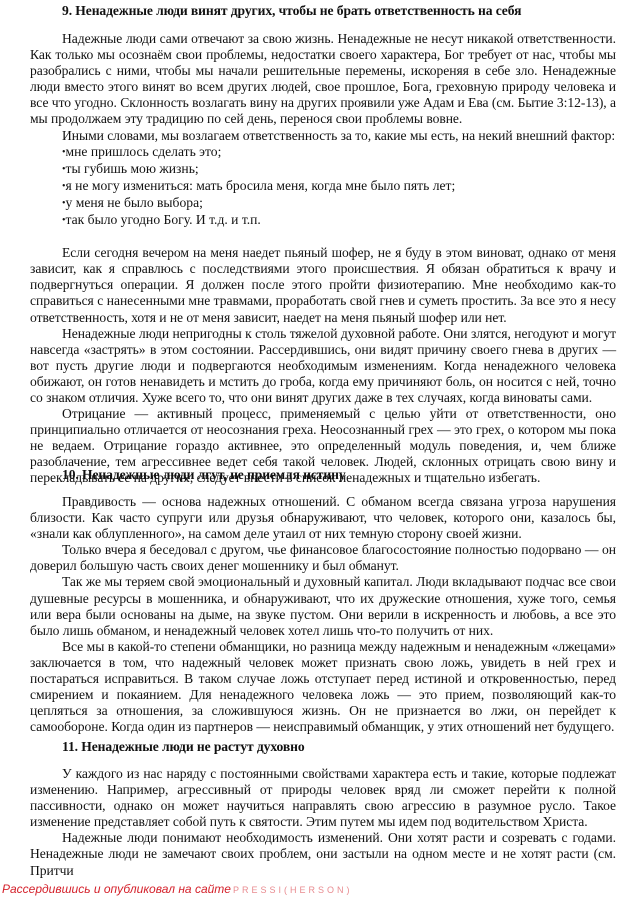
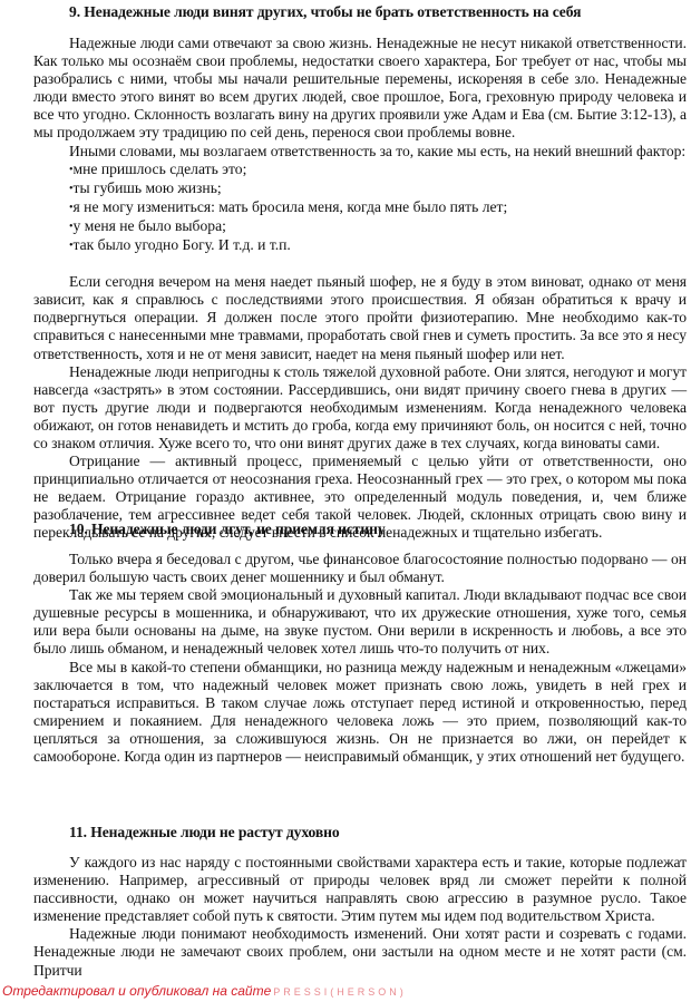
  9. Ненадежные люди винят других, чтобы не брать ответственность на себя
  Надежные люди сами отвечают за свою жизнь. Ненадежные не несут никакой ответственности. Как только мы осознаём свои проблемы, недостатки своего характера, Бог требует от нас, чтобы мы разобрались с ними, чтобы мы начали решительные перемены, искореняя в себе зло. Ненадежные люди вместо этого винят во всем других людей, свое прошлое, Бога, греховную природу человека и все что угодно. Склонность возлагать вину на других проявили уже Адам и Ева (см. Бытие 3:12-13), а мы продолжаем эту традицию по сей день, перенося свои проблемы вовне.
  Иными словами, мы возлагаем ответственность за то, какие мы есть, на некий внешний фактор:
  •мне пришлось сделать это;
  •ты губишь мою жизнь;
  •я не могу измениться: мать бросила меня, когда мне было пять лет;
  •у меня не было выбора;
  •так было угодно Богу. И т.д. и т.п.
  Если сегодня вечером на меня наедет пьяный шофер, не я буду в этом виноват, однако от меня зависит, как я справлюсь с последствиями этого происшествия. Я обязан обратиться к врачу и подвергнуться операции. Я должен после этого пройти физиотерапию. Мне необходимо как-то справиться с нанесенными мне травмами, проработать свой гнев и суметь простить. За все это я несу ответственность, хотя и не от меня зависит, наедет на меня пьяный шофер или нет.
  Ненадежные люди непригодны к столь тяжелой духовной работе. Они злятся, негодуют и могут навсегда «застрять» в этом состоянии. Рассердившись, они видят причину своего гнева в других — вот пусть другие люди и подвергаются необходимым изменениям. Когда ненадежного человека обижают, он готов ненавидеть и мстить до гроба, когда ему причиняют боль, он носится с ней, точно со знаком отличия. Хуже всего то, что они винят других даже в тех случаях, когда виноваты сами.
  Отрицание — активный процесс, применяемый с целью уйти от ответственности, оно принципиально отличается от неосознания греха. Неосознанный грех — это грех, о котором мы пока не ведаем. Отрицание гораздо активнее, это определенный модуль поведения, и, чем ближе разоблачение, тем агрессивнее ведет себя такой человек. Людей, склонных отрицать свою вину и перекладывать ее на других, следует внести в список ненадежных и тщательно избегать.
  10. Ненадежные люди лгут, не приемля истину
- Правдивость — основа надежных отношений. С обманом всегда связана угроза нарушения близости. Как часто супруги или друзья обнаруживают, что человек, которого они, казалось бы, «знали как облупленного», на самом деле утаил от них темную сторону своей жизни.
  Только вчера я беседовал с другом, чье финансовое благосостояние полностью подорвано — он доверил большую часть своих денег мошеннику и был обманут.
  Так же мы теряем свой эмоциональный и духовный капитал. Люди вкладывают подчас все свои душевные ресурсы в мошенника, и обнаруживают, что их дружеские отношения, хуже того, семья или вера были основаны на дыме, на звуке пустом. Они верили в искренность и любовь, а все это было лишь обманом, и ненадежный человек хотел лишь что-то получить от них.
  Все мы в какой-то степени обманщики, но разница между надежным и ненадежным «лжецами» заключается в том, что надежный человек может признать свою ложь, увидеть в ней грех и постараться исправиться. В таком случае ложь отступает перед истиной и откровенностью, перед смирением и покаянием. Для ненадежного человека ложь — это прием, позволяющий как-то цепляться за отношения, за сложившуюся жизнь. Он не признается во лжи, он перейдет к самообороне. Когда один из партнеров — неисправимый обманщик, у этих отношений нет будущего.
  11. Ненадежные люди не растут духовно
  У каждого из нас наряду с постоянными свойствами характера есть и такие, которые подлежат изменению. Например, агрессивный от природы человек вряд ли сможет перейти к полной пассивности, однако он может научиться направлять свою агрессию в разумное русло. Такое изменение представляет собой путь к святости. Этим путем мы идем под водительством Христа.
  Надежные люди понимают необходимость изменений. Они хотят расти и созревать с годами. Ненадежные люди не замечают своих проблем, они застыли на одном месте и не хотят расти (см. Притчи
- Рассердившись и опубликовал на сайте PRESSI(HERSON)
+ Отредактировал и опубликовал на сайте PRESSI(HERSON)
